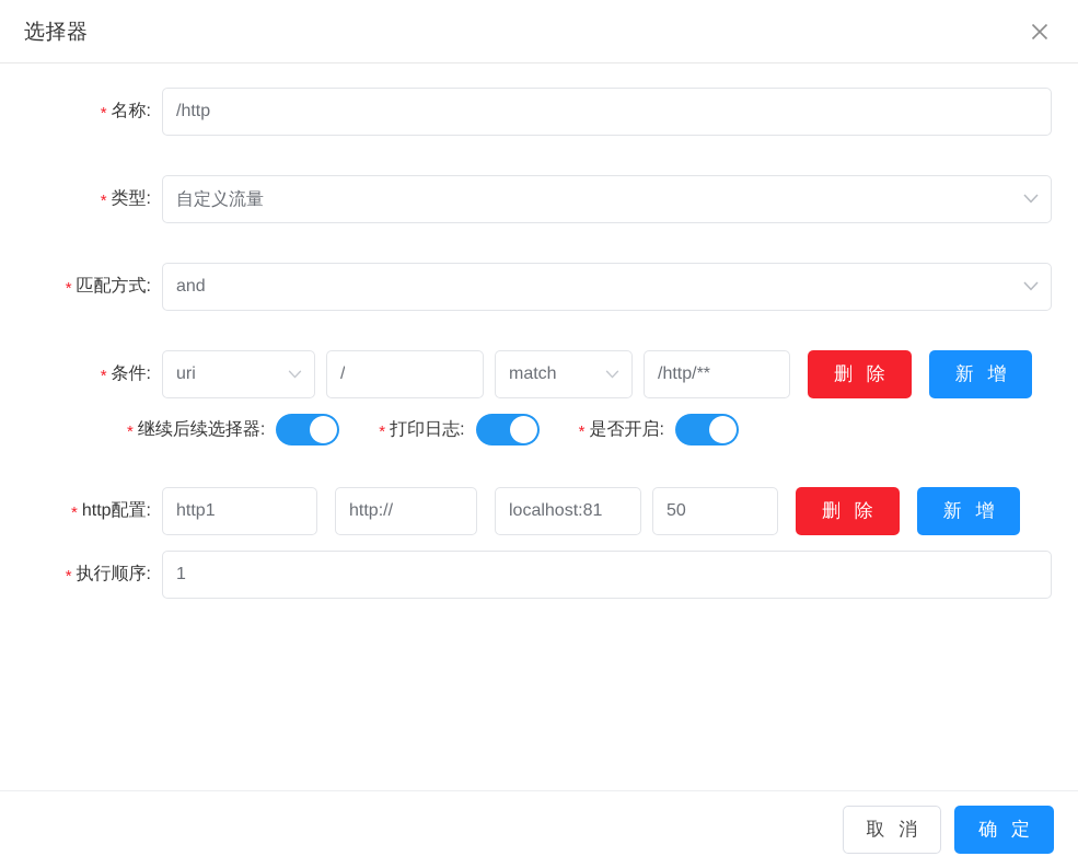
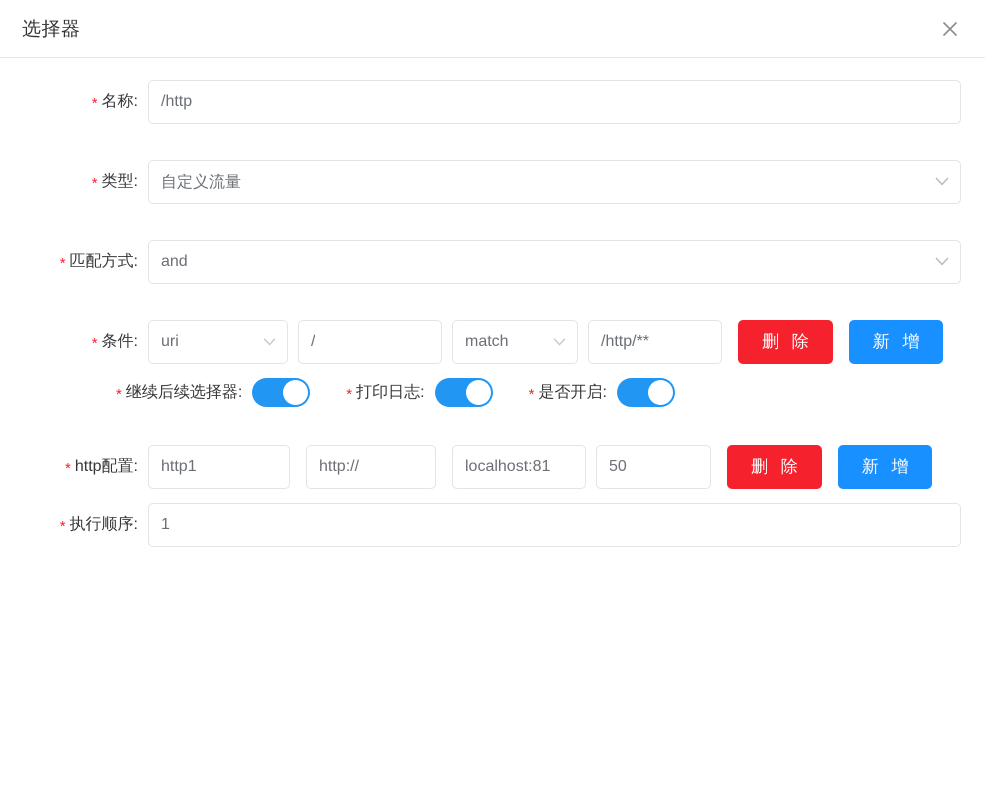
  选择器
  * 名称:
  /http
  * 类型:
  自定义流量
  * 匹配方式:
  and
  * 条件:
  uri
  /
  match
  /http/**
  删 除
  新 增
  * 继续后续选择器:
  * 打印日志:
  * 是否开启:
  * http配置:
  http1
  http://
  localhost:81
  50
  删 除
  新 增
  * 执行顺序:
  1
- 取 消
- 确 定
